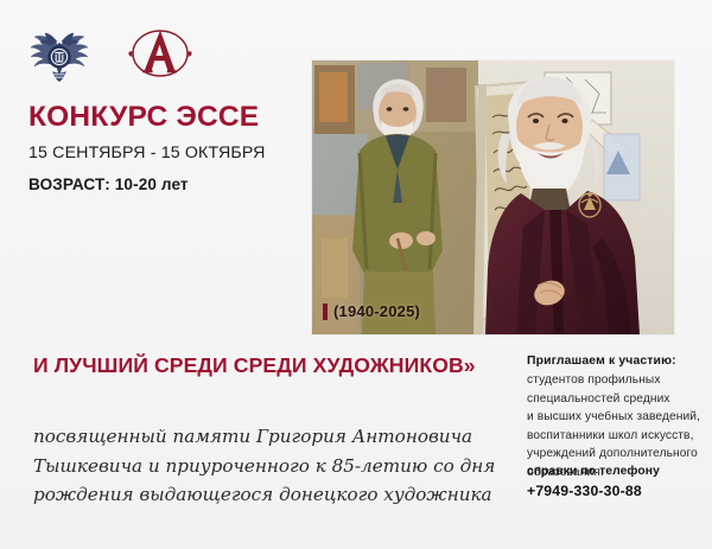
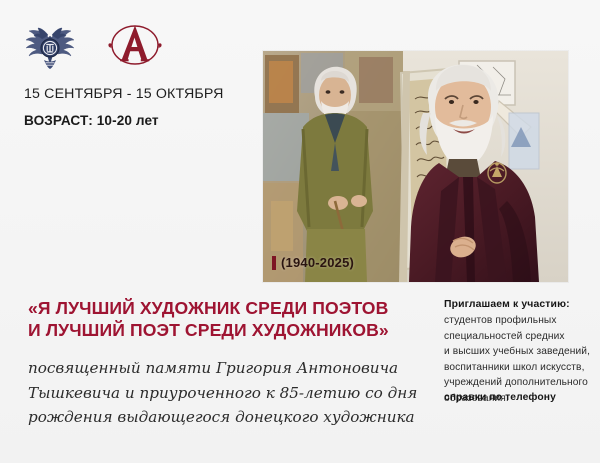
- КОНКУРС ЭССЕ
  15 СЕНТЯБРЯ - 15 ОКТЯБРЯ
  ВОЗРАСТ: 10-20 лет
  (1940-2025)
+ «Я ЛУЧШИЙ ХУДОЖНИК СРЕДИ ПОЭТОВ
- И ЛУЧШИЙ СРЕДИ СРЕДИ ХУДОЖНИКОВ»
+ И ЛУЧШИЙ ПОЭТ СРЕДИ ХУДОЖНИКОВ»
  посвященный памяти Григория Антоновича
  Тышкевича и приуроченного к 85-летию со дня
  рождения выдающегося донецкого художника
  Приглашаем к участию:
  студентов профильных
  специальностей средних
  и высших учебных заведений,
  воспитанники школ искусств,
  учреждений дополнительного
  образования.
  справки по телефону
- +7949-330-30-88
